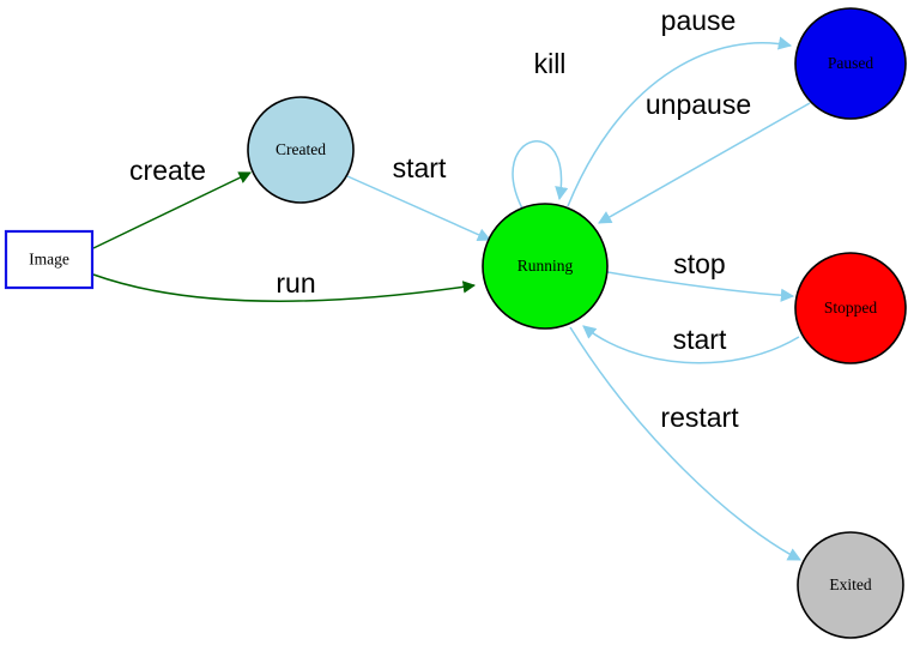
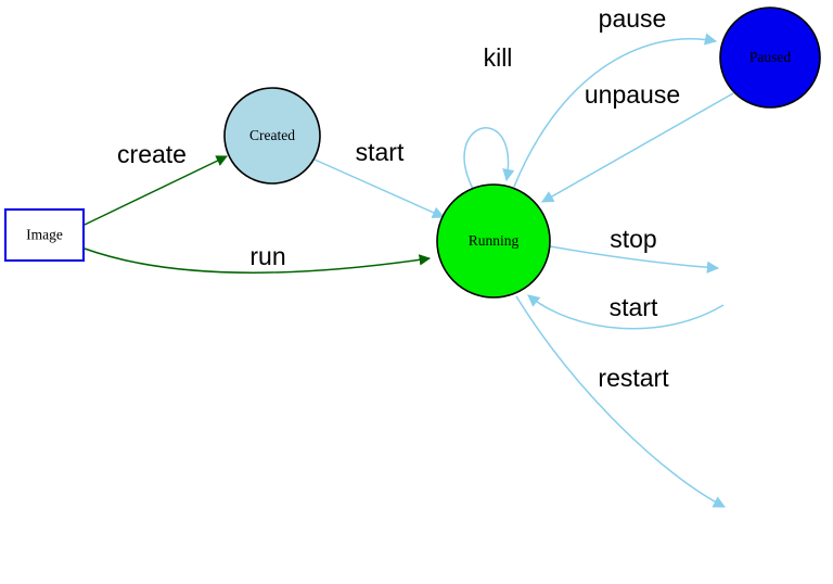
  Image
  Created
  Running
  Paused
- Stopped
- Exited
  create
  run
  start
  kill
  pause
  unpause
  stop
  start
  restart
